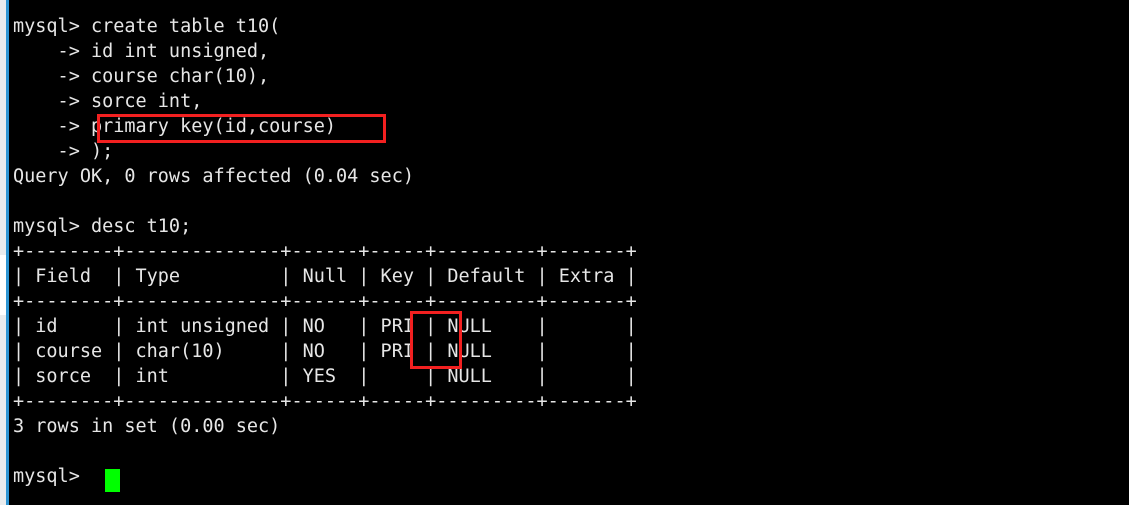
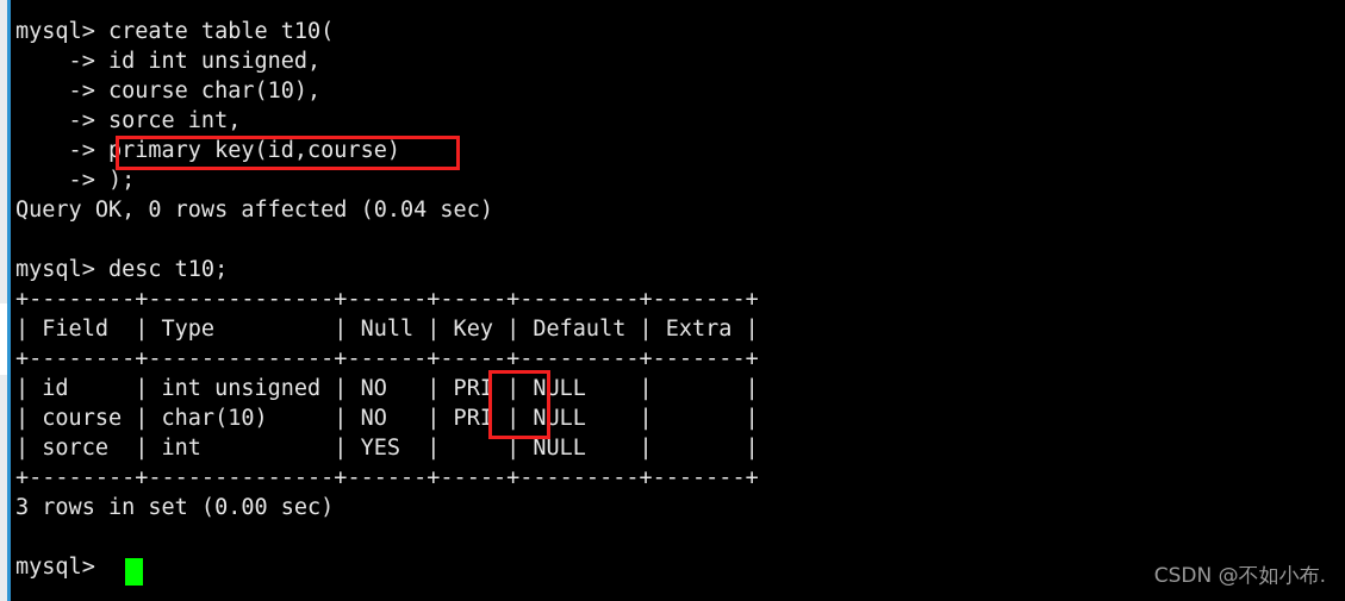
  mysql> create table t10(
  -> id int unsigned,
  -> course char(10),
  -> sorce int,
  -> primary key(id,course)
  -> );
  Query OK, 0 rows affected (0.04 sec)
  mysql> desc t10;
  +--------+--------------+------+-----+---------+-------+
  | Field | Type | Null | Key | Default | Extra |
  +--------+--------------+------+-----+---------+-------+
  | id | int unsigned | NO | PRI | NULL | |
  | course | char(10) | NO | PRI | NULL | |
  | sorce | int | YES | | NULL | |
  +--------+--------------+------+-----+---------+-------+
  3 rows in set (0.00 sec)
  mysql>
+ CSDN @不如小布.
